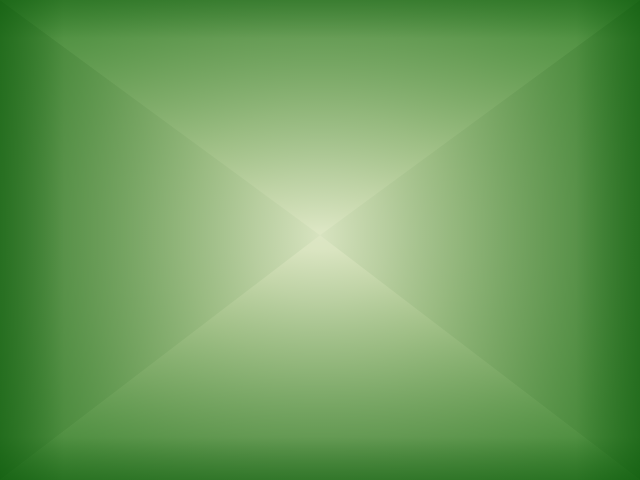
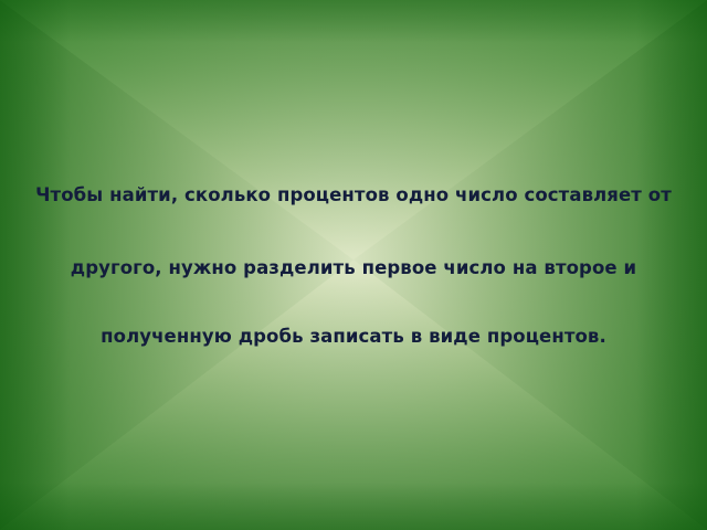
+ Чтобы найти, сколько процентов одно число составляет от
+ другого, нужно разделить первое число на второе и
+ полученную дробь записать в виде процентов.
